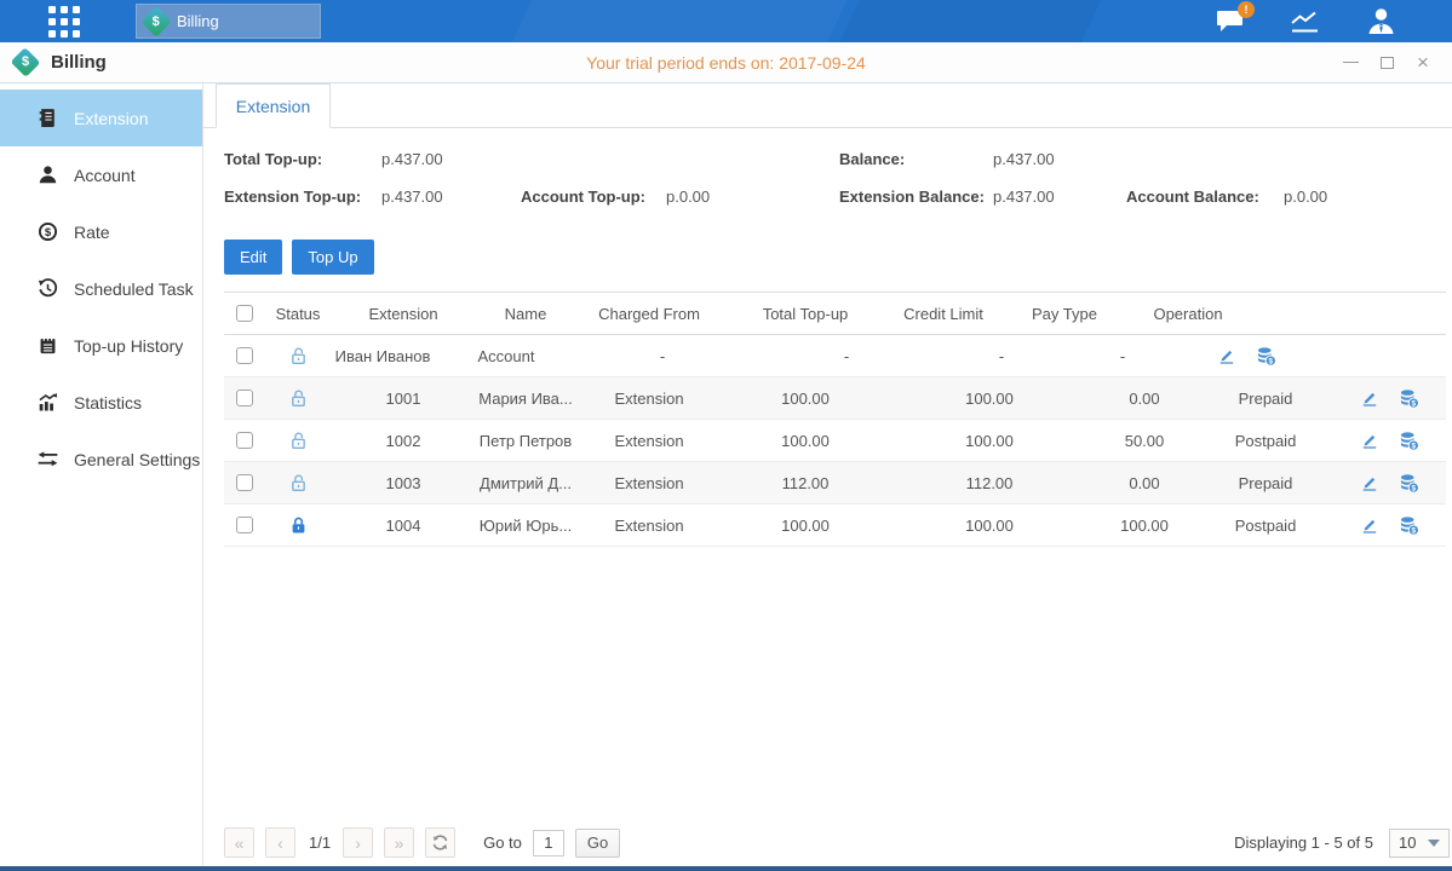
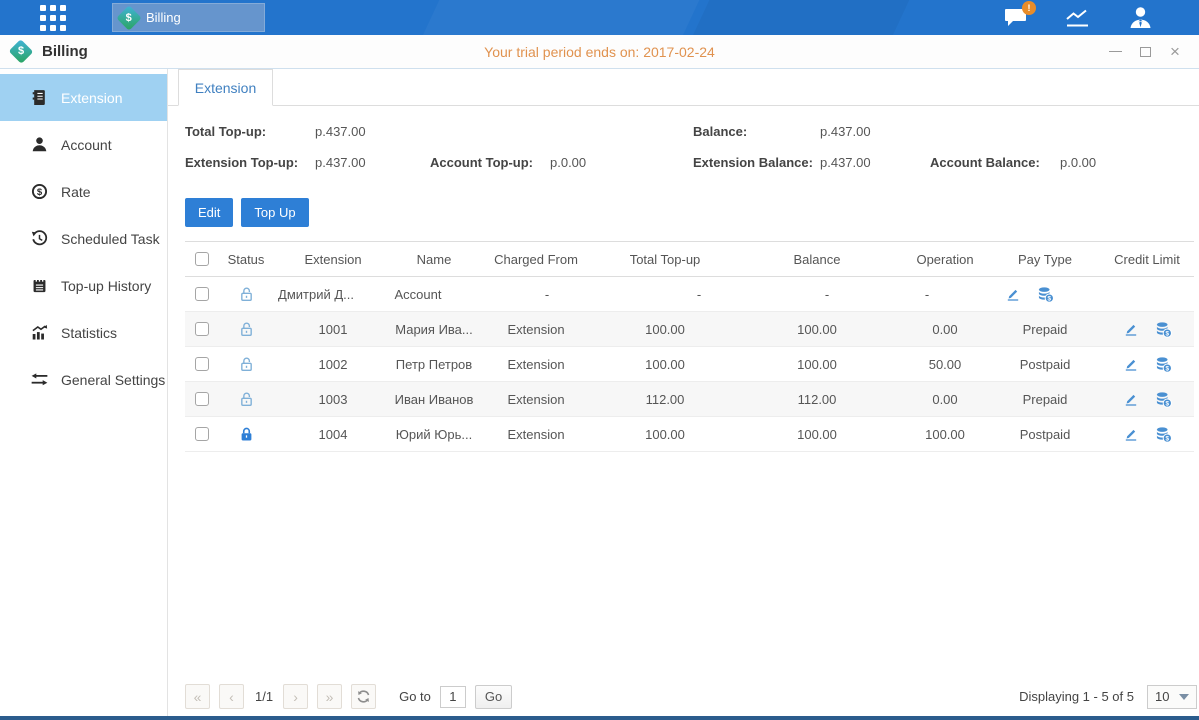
  Billing
  !
  Billing
- Your trial period ends on: 2017-09-24
+ Your trial period ends on: 2017-02-24
  ×
  Extension
  Account
  $
  Rate
  Scheduled Task
  Top-up History
  Statistics
  General Settings
  Extension
  Total Top-up:
  p.437.00
  Balance:
  p.437.00
  Extension Top-up:
  p.437.00
  Account Top-up:
  p.0.00
  Extension Balance:
  p.437.00
  Account Balance:
  p.0.00
  Edit
  Top Up
  Status
  Extension
  Name
  Charged From
  Total Top-up
+ Balance
- Credit Limit
+ Operation
  Pay Type
- Operation
+ Credit Limit
- Иван Иванов
+ Дмитрий Д...
  Account
  -
  -
  -
  -
  1001
  Мария Ива...
  Extension
  100.00
  100.00
  0.00
  Prepaid
  1002
  Петр Петров
  Extension
  100.00
  100.00
  50.00
  Postpaid
  1003
- Дмитрий Д...
+ Иван Иванов
  Extension
  112.00
  112.00
  0.00
  Prepaid
  1004
  Юрий Юрь...
  Extension
  100.00
  100.00
  100.00
  Postpaid
  «
  ‹
  1/1
  ›
  »
  Go to
  1
  Go
  Displaying 1 - 5 of 5
  10
